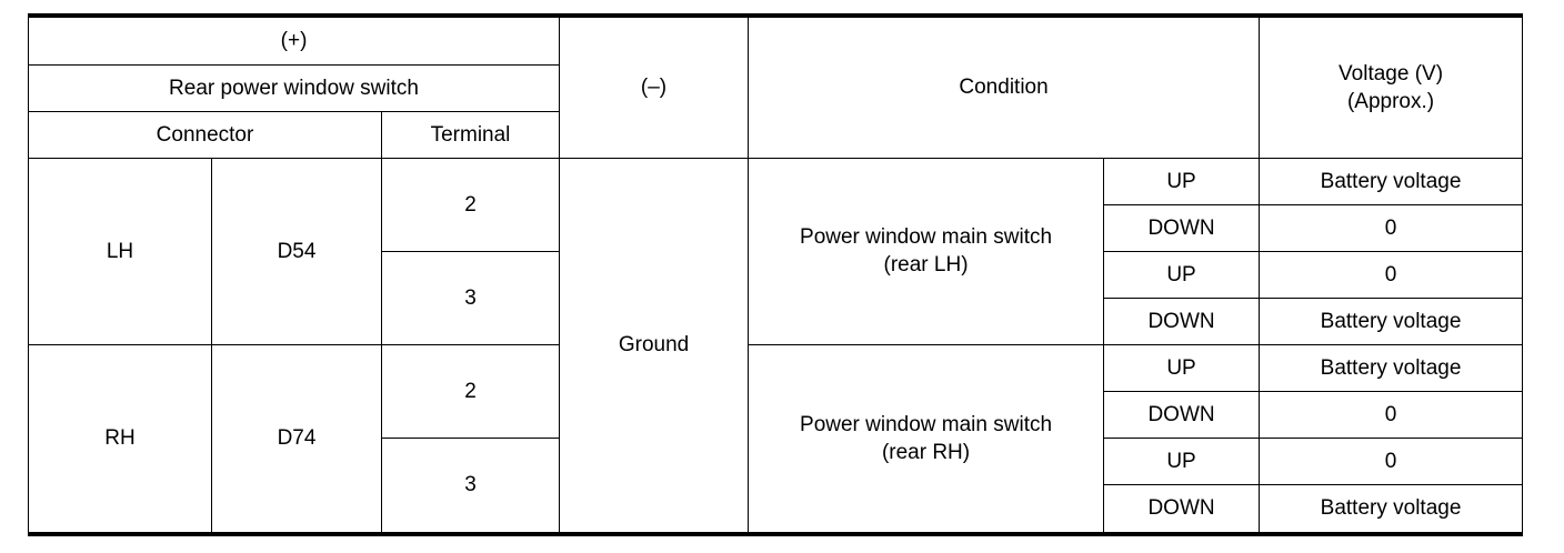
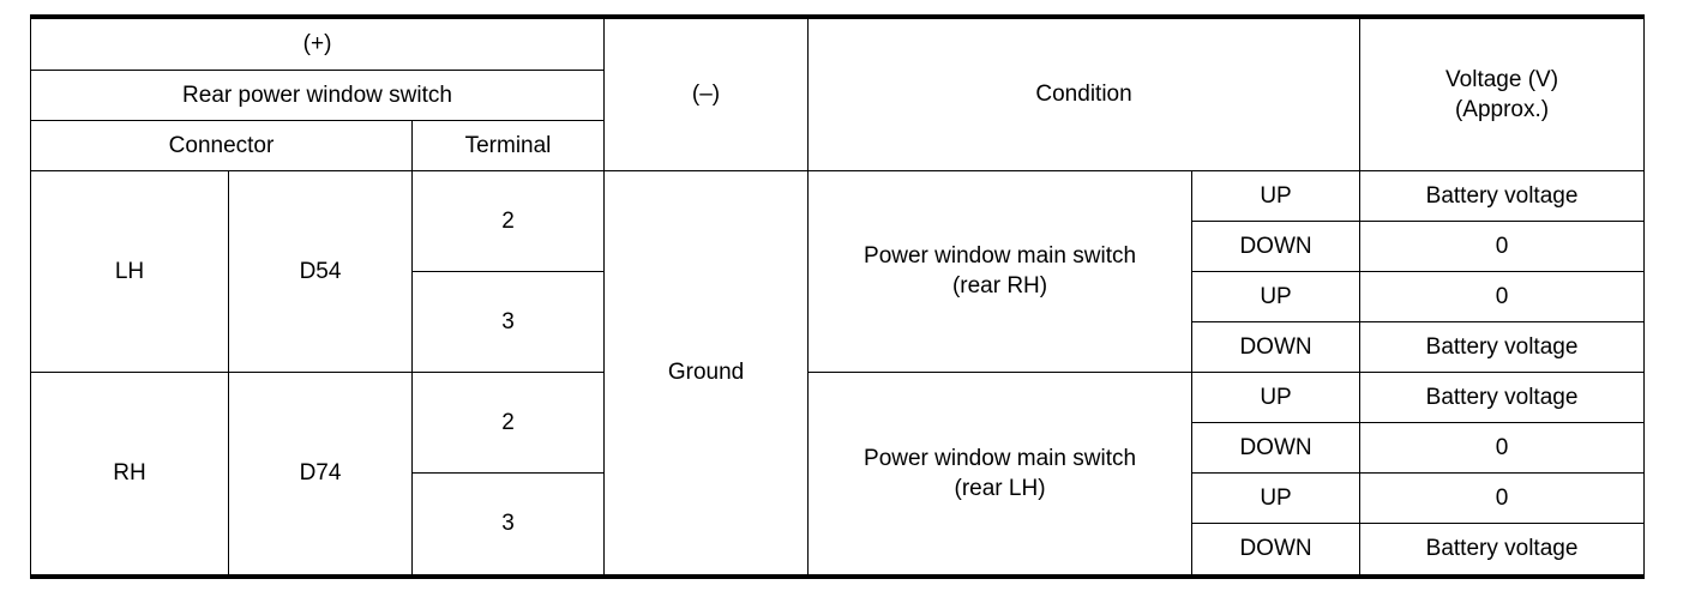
  (+)	(–)	Condition	Voltage (V) (Approx.)
  Rear power window switch
  Connector	Terminal
- LH	D54	2	Ground	Power window main switch (rear LH)	UP	Battery voltage
+ LH	D54	2	Ground	Power window main switch (rear RH)	UP	Battery voltage
  DOWN	0
  3	UP	0
  DOWN	Battery voltage
- RH	D74	2	Power window main switch (rear RH)	UP	Battery voltage
+ RH	D74	2	Power window main switch (rear LH)	UP	Battery voltage
  DOWN	0
  3	UP	0
  DOWN	Battery voltage
